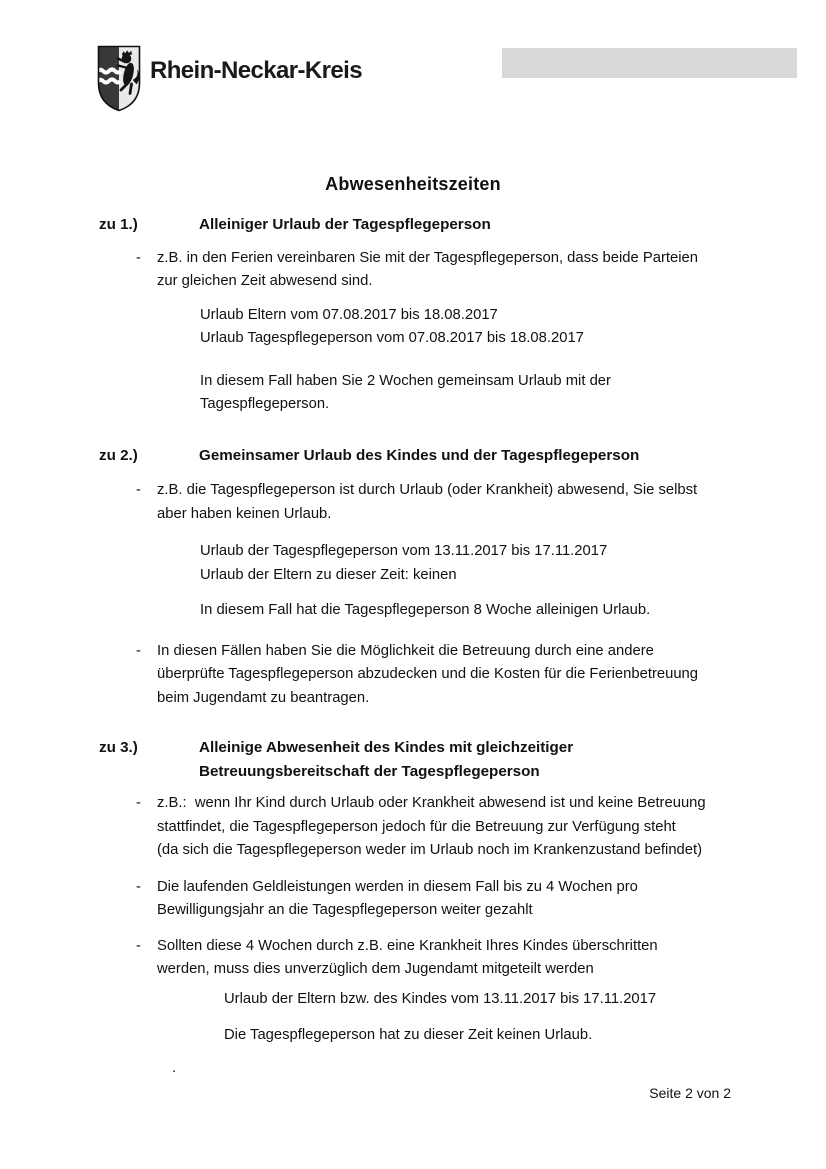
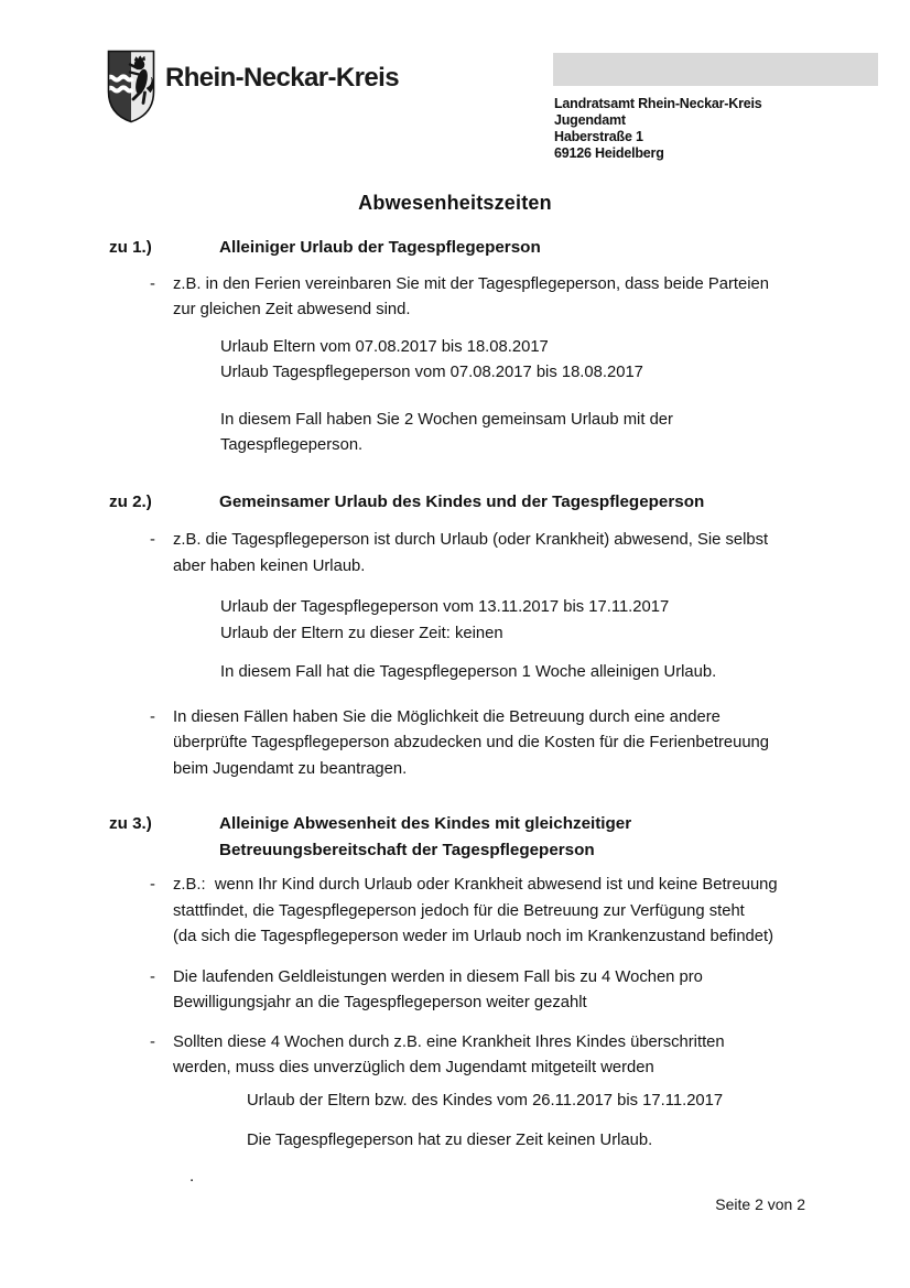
  Rhein-Neckar-Kreis
+ Landratsamt Rhein-Neckar-Kreis
+ Jugendamt
+ Haberstraße 1
+ 69126 Heidelberg
  Abwesenheitszeiten
  zu 1.)
  Alleiniger Urlaub der Tagespflegeperson
  -
  z.B. in den Ferien vereinbaren Sie mit der Tagespflegeperson, dass beide Parteien
  zur gleichen Zeit abwesend sind.
  Urlaub Eltern vom 07.08.2017 bis 18.08.2017
  Urlaub Tagespflegeperson vom 07.08.2017 bis 18.08.2017
  In diesem Fall haben Sie 2 Wochen gemeinsam Urlaub mit der
  Tagespflegeperson.
  zu 2.)
  Gemeinsamer Urlaub des Kindes und der Tagespflegeperson
  -
  z.B. die Tagespflegeperson ist durch Urlaub (oder Krankheit) abwesend, Sie selbst
  aber haben keinen Urlaub.
  Urlaub der Tagespflegeperson vom 13.11.2017 bis 17.11.2017
  Urlaub der Eltern zu dieser Zeit: keinen
- In diesem Fall hat die Tagespflegeperson 8 Woche alleinigen Urlaub.
+ In diesem Fall hat die Tagespflegeperson 1 Woche alleinigen Urlaub.
  -
  In diesen Fällen haben Sie die Möglichkeit die Betreuung durch eine andere
  überprüfte Tagespflegeperson abzudecken und die Kosten für die Ferienbetreuung
  beim Jugendamt zu beantragen.
  zu 3.)
  Alleinige Abwesenheit des Kindes mit gleichzeitiger
  Betreuungsbereitschaft der Tagespflegeperson
  -
  z.B.: wenn Ihr Kind durch Urlaub oder Krankheit abwesend ist und keine Betreuung
  stattfindet, die Tagespflegeperson jedoch für die Betreuung zur Verfügung steht
  (da sich die Tagespflegeperson weder im Urlaub noch im Krankenzustand befindet)
  -
  Die laufenden Geldleistungen werden in diesem Fall bis zu 4 Wochen pro
  Bewilligungsjahr an die Tagespflegeperson weiter gezahlt
  -
  Sollten diese 4 Wochen durch z.B. eine Krankheit Ihres Kindes überschritten
  werden, muss dies unverzüglich dem Jugendamt mitgeteilt werden
- Urlaub der Eltern bzw. des Kindes vom 13.11.2017 bis 17.11.2017
+ Urlaub der Eltern bzw. des Kindes vom 26.11.2017 bis 17.11.2017
  Die Tagespflegeperson hat zu dieser Zeit keinen Urlaub.
  .
  Seite 2 von 2
